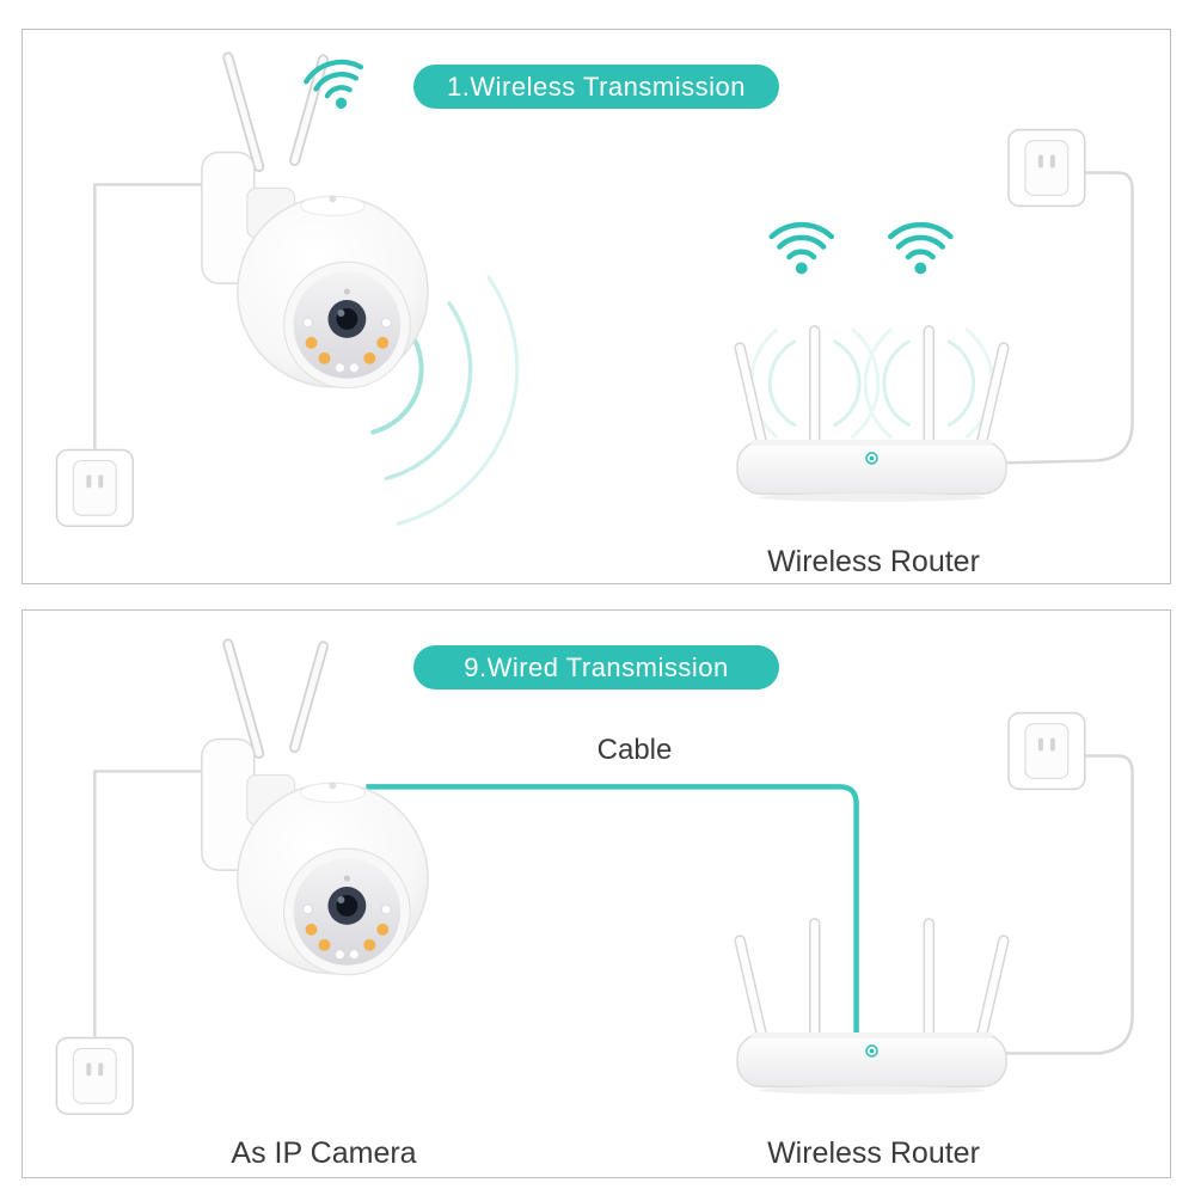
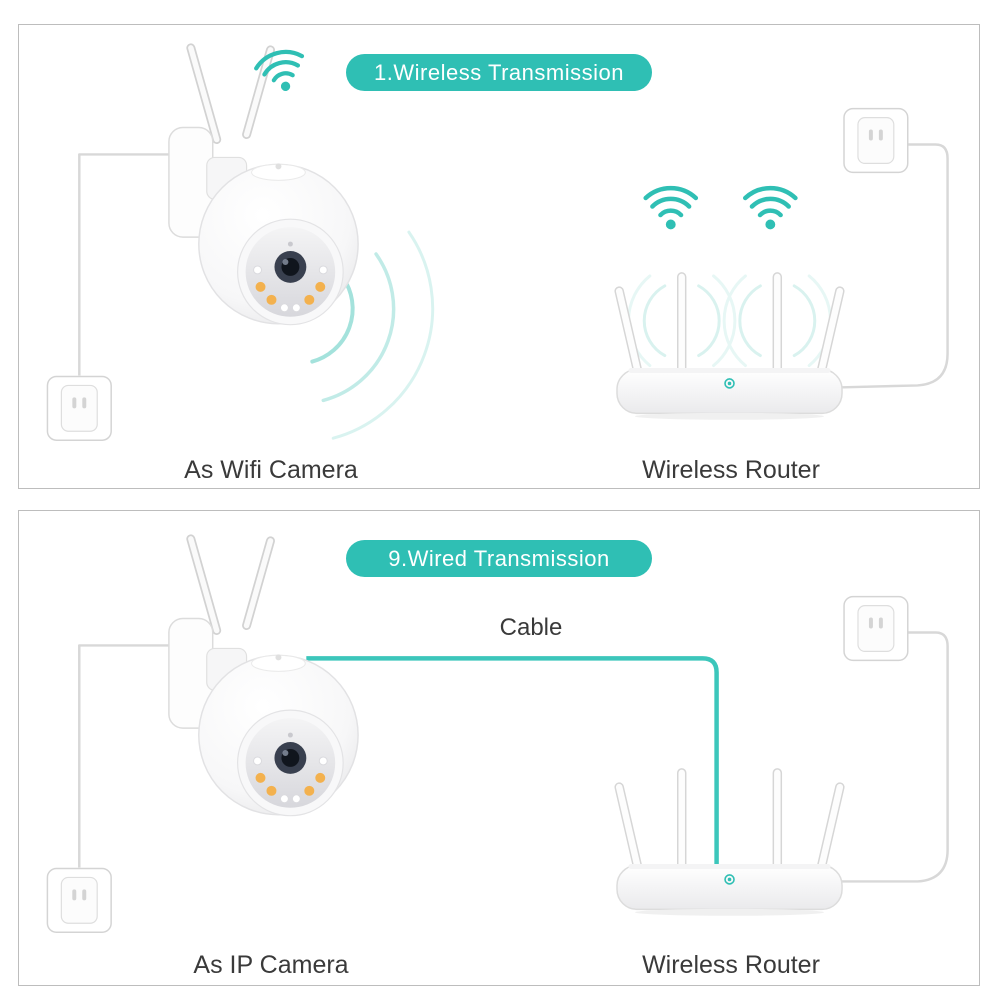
  1.Wireless Transmission
+ As Wifi Camera
  Wireless Router
  9.Wired Transmission
  Cable
  As IP Camera
  Wireless Router
